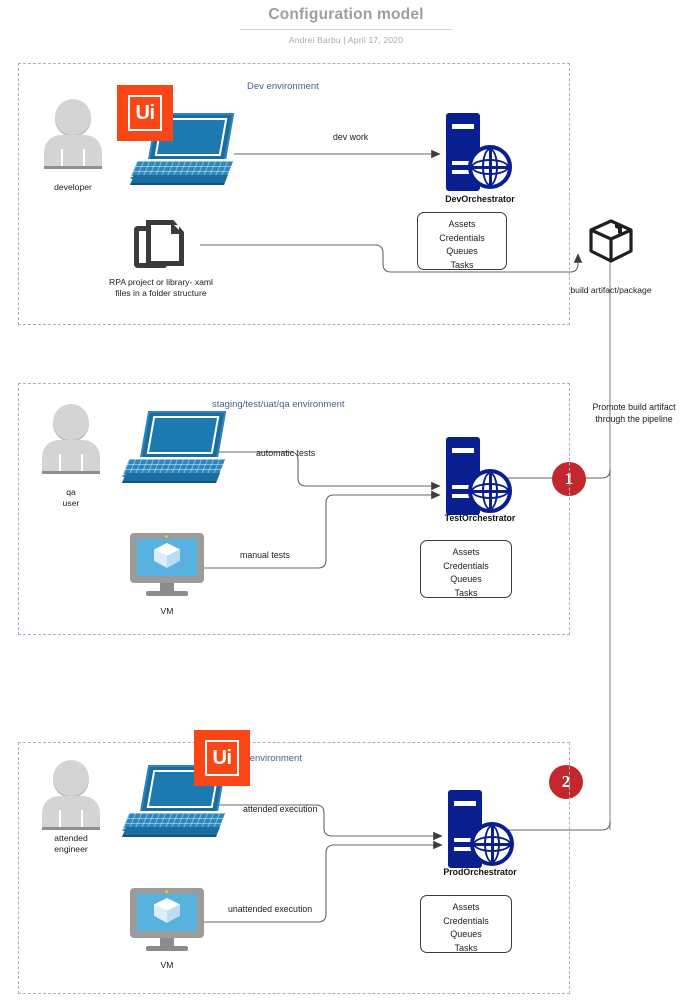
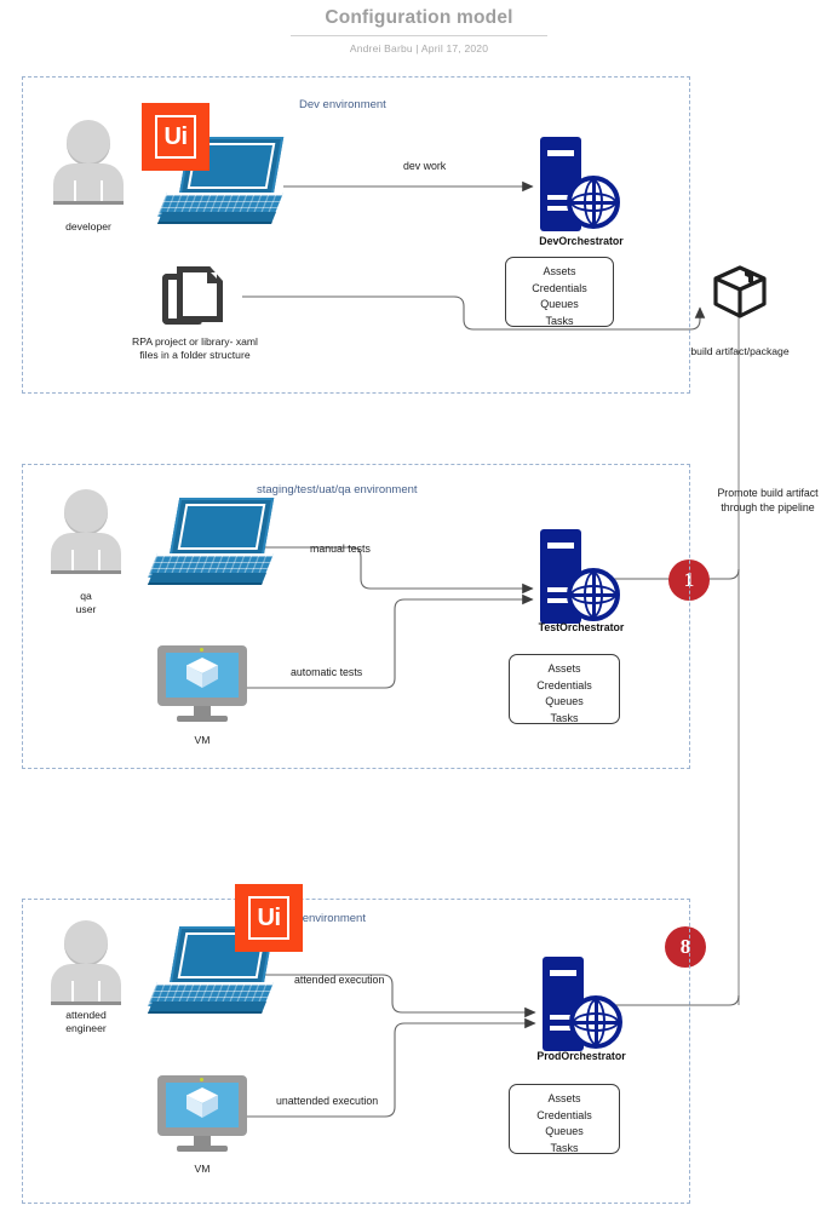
  Configuration model
  Andrei Barbu | April 17, 2020
  Dev environment
  developer
  Ui
  dev work
  DevOrchestrator
  Assets
  Credentials
  Queues
  Tasks
  RPA project or library- xaml
  files in a folder structure
  build artifact/package
  Promote build artifact
  through the pipeline
  1
- 2
+ 8
  staging/test/uat/qa environment
  qa
  user
- automatic tests
+ manual tests
  VM
- manual tests
+ automatic tests
  TestOrchestrator
  Assets
  Credentials
  Queues
  Tasks
  environment
  attended
  engineer
  Ui
  attended execution
  VM
  unattended execution
  ProdOrchestrator
  Assets
  Credentials
  Queues
  Tasks
